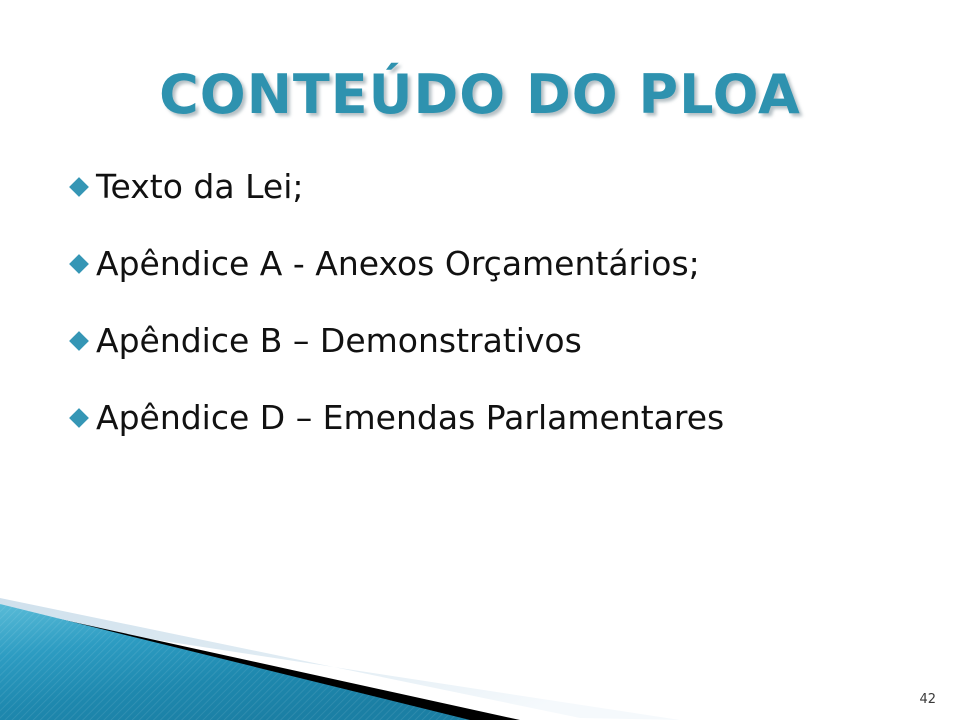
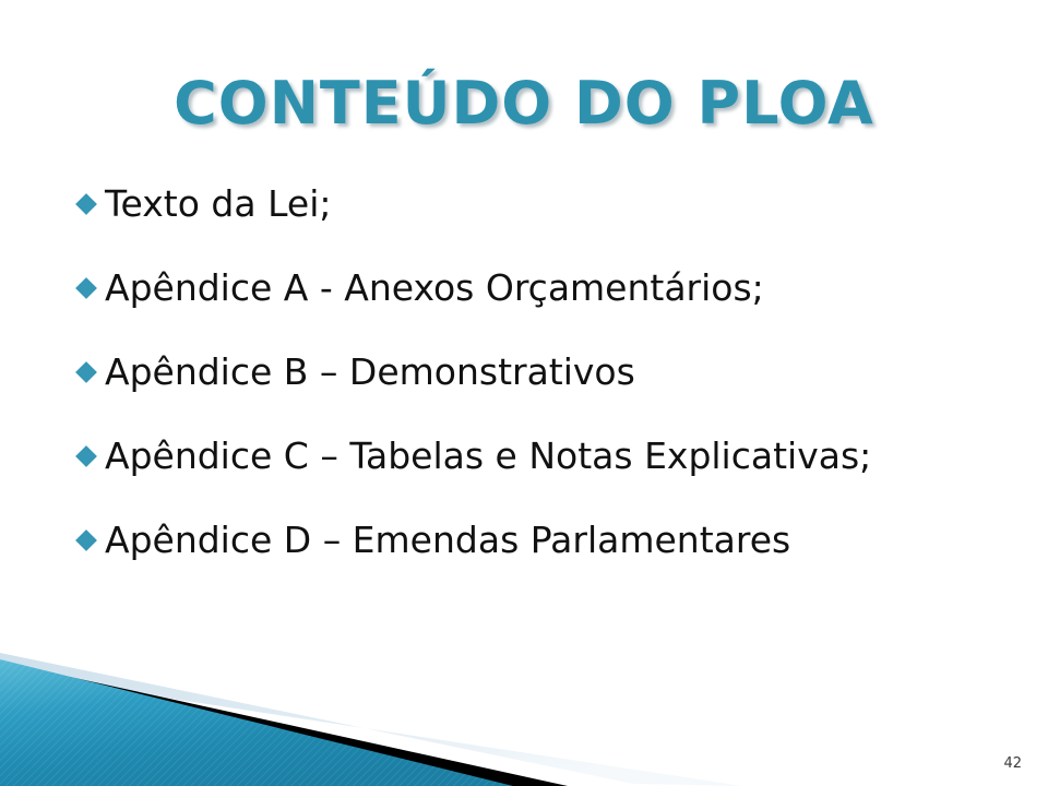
  CONTEÚDO DO PLOA
  Texto da Lei;
  Apêndice A - Anexos Orçamentários;
  Apêndice B – Demonstrativos
+ Apêndice C – Tabelas e Notas Explicativas;
  Apêndice D – Emendas Parlamentares
  42
